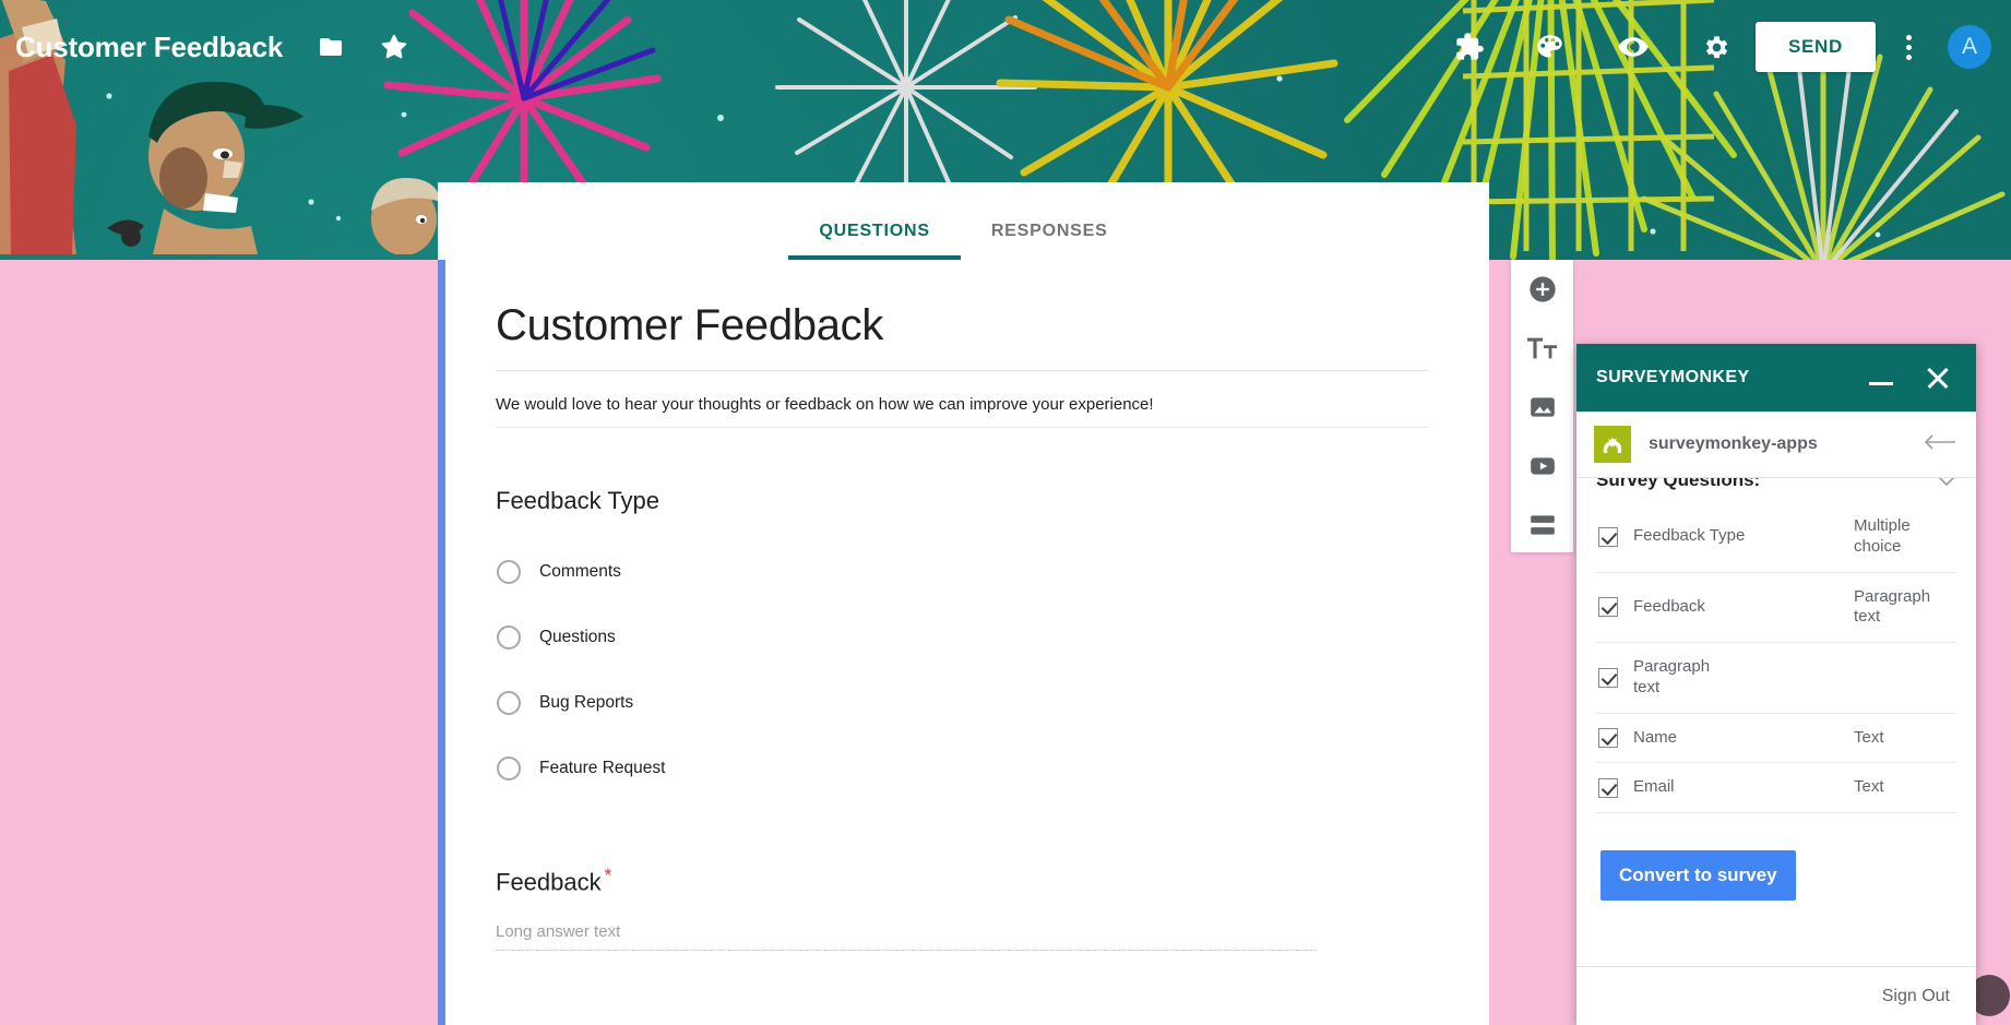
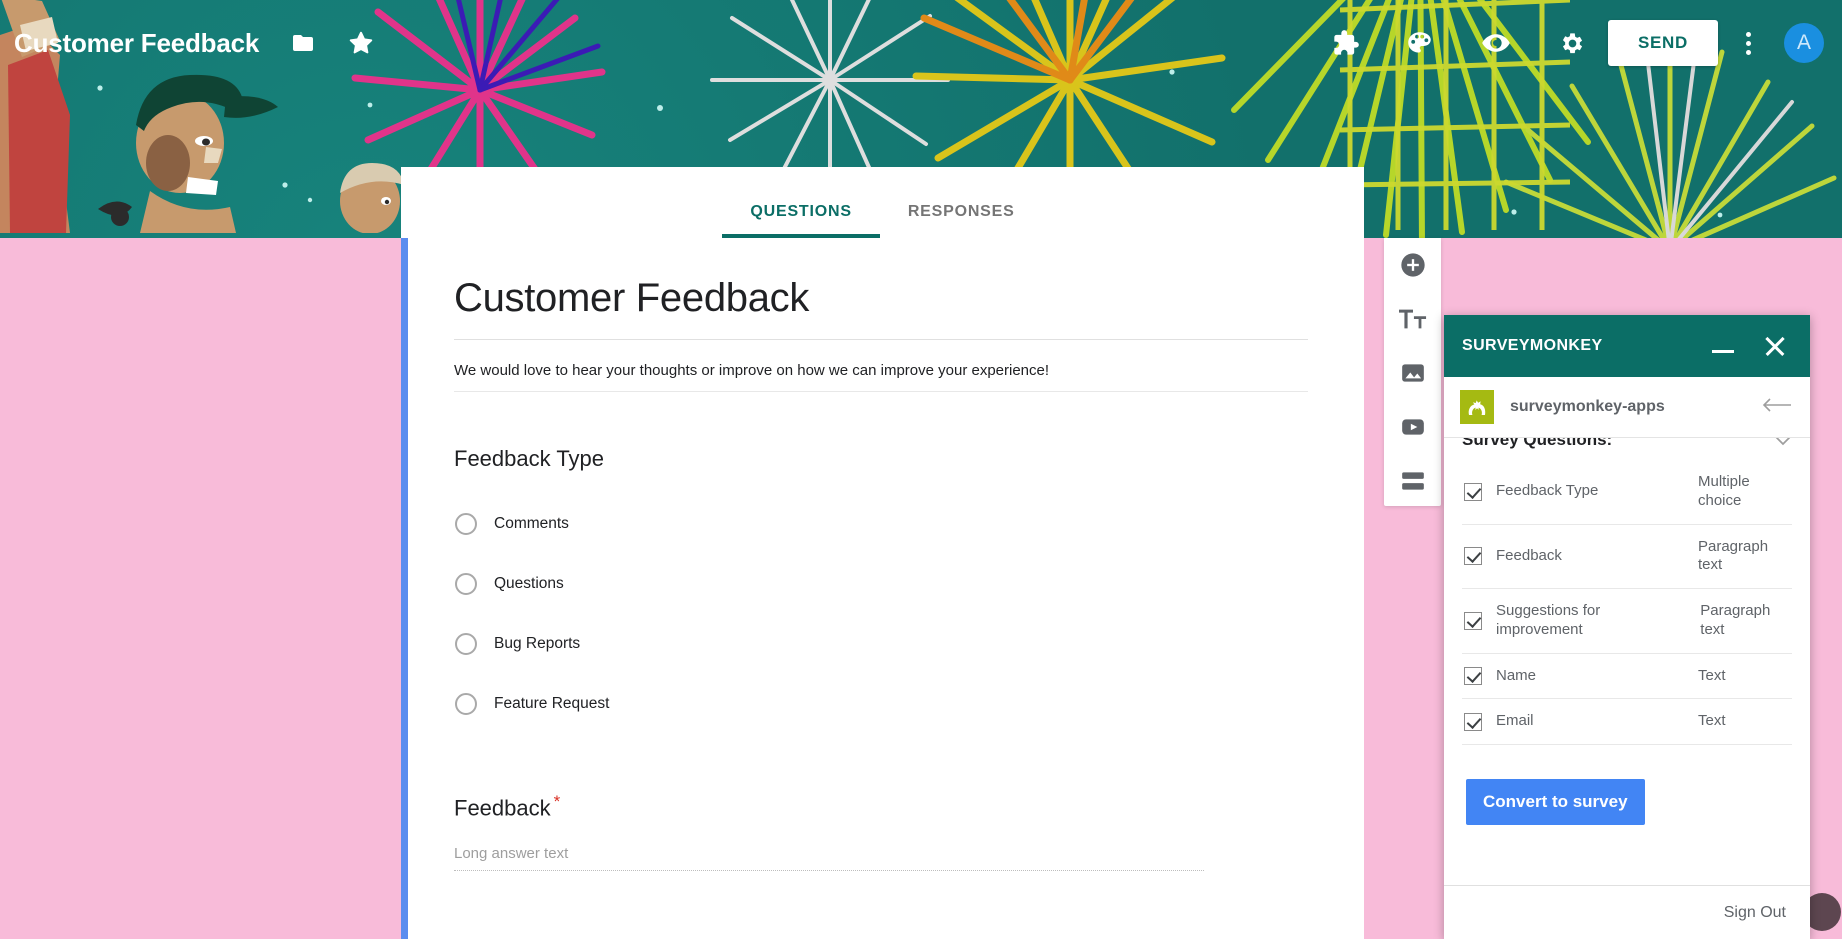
  Customer Feedback
  SEND
  A
  QUESTIONS
  RESPONSES
  Customer Feedback
- We would love to hear your thoughts or feedback on how we can improve your experience!
+ We would love to hear your thoughts or improve on how we can improve your experience!
  Feedback Type
  Comments
  Questions
  Bug Reports
  Feature Request
  Feedback *
  Long answer text
  SURVEYMONKEY
  surveymonkey-apps
  Survey Questions:
  Feedback Type
  Multiple choice
  Feedback
  Paragraph text
+ Suggestions for improvement
  Paragraph text
  Name
  Text
  Email
  Text
  Convert to survey
  Sign Out
